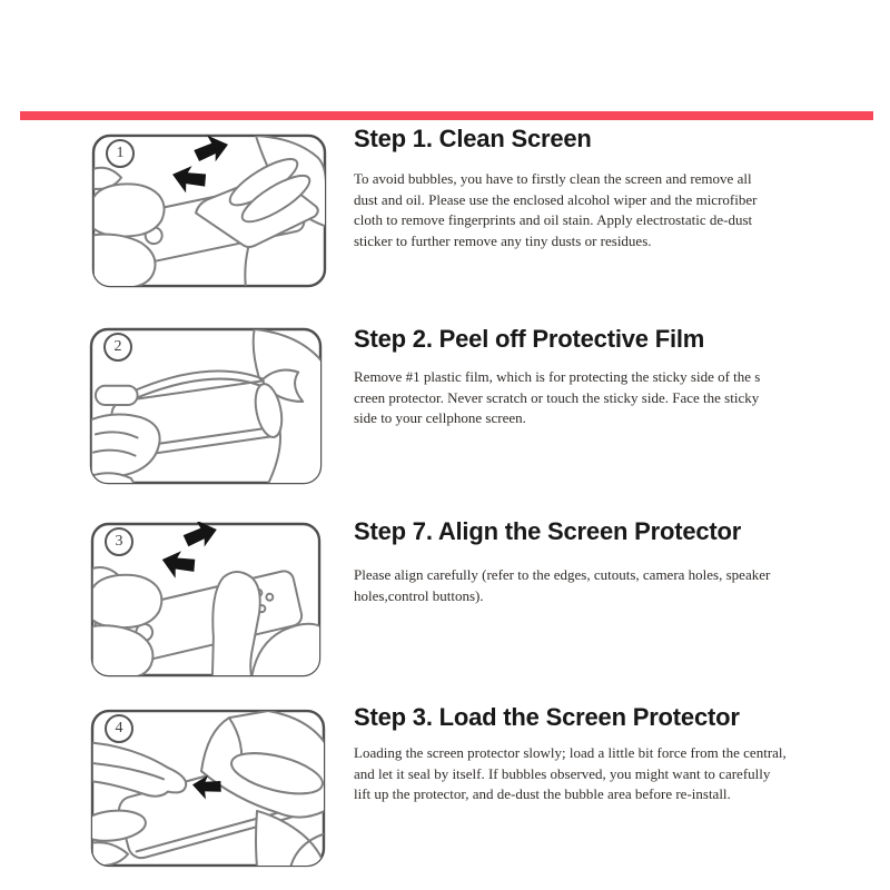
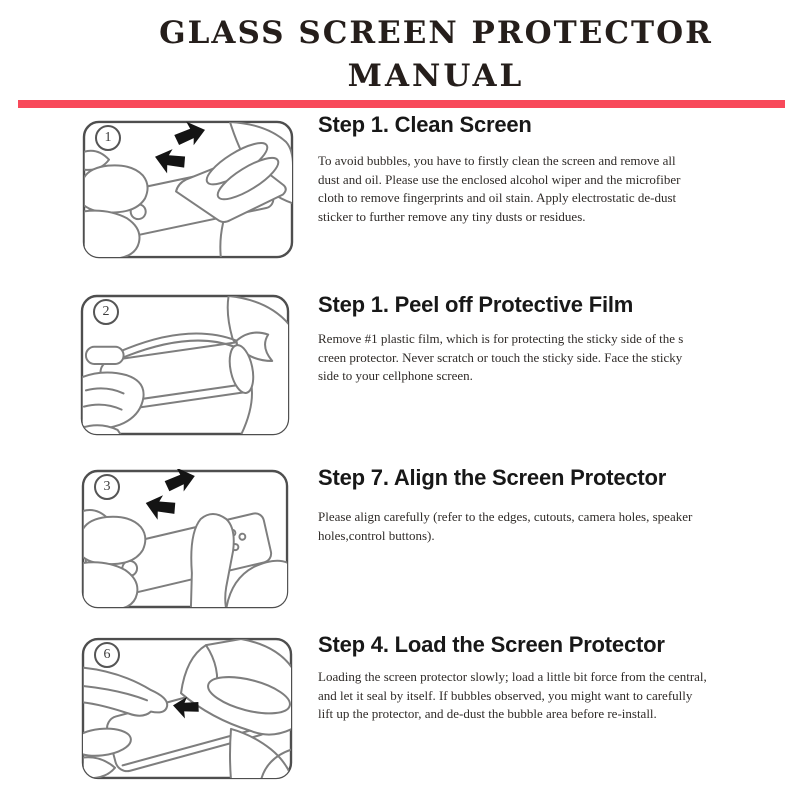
+ GLASS SCREEN PROTECTOR
+ MANUAL
  1
  Step 1. Clean Screen
  To avoid bubbles, you have to firstly clean the screen and remove all
  dust and oil. Please use the enclosed alcohol wiper and the microfiber
  cloth to remove fingerprints and oil stain. Apply electrostatic de-dust
  sticker to further remove any tiny dusts or residues.
  2
- Step 2. Peel off Protective Film
+ Step 1. Peel off Protective Film
  Remove #1 plastic film, which is for protecting the sticky side of the s
  creen protector. Never scratch or touch the sticky side. Face the sticky
  side to your cellphone screen.
  3
  Step 7. Align the Screen Protector
  Please align carefully (refer to the edges, cutouts, camera holes, speaker
  holes,control buttons).
- 4
+ 6
- Step 3. Load the Screen Protector
+ Step 4. Load the Screen Protector
  Loading the screen protector slowly; load a little bit force from the central,
  and let it seal by itself. If bubbles observed, you might want to carefully
  lift up the protector, and de-dust the bubble area before re-install.
